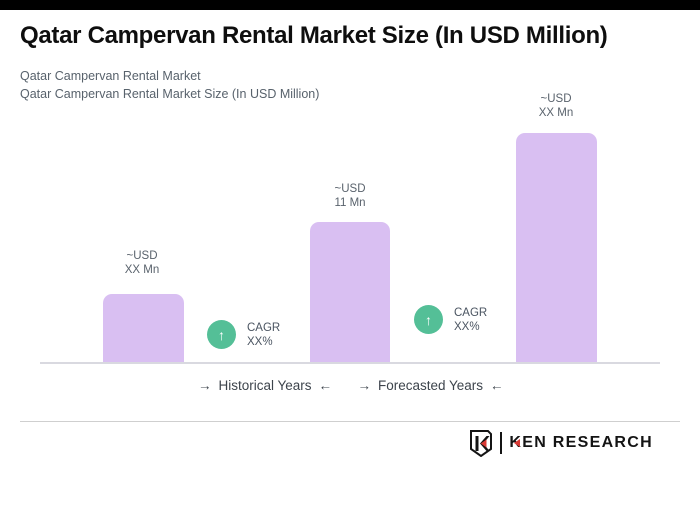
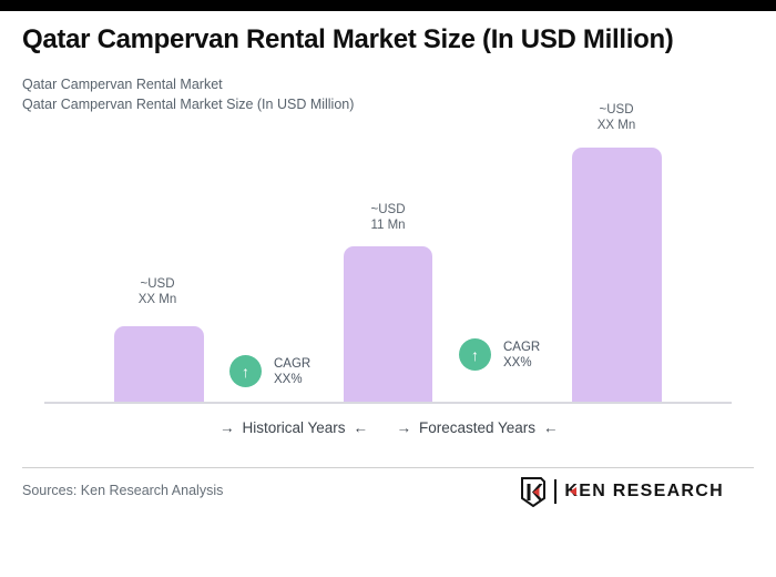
  Qatar Campervan Rental Market Size (In USD Million)
  Qatar Campervan Rental Market
  Qatar Campervan Rental Market Size (In USD Million)
  ~USD
  XX Mn
  ~USD
  11 Mn
  ~USD
  XX Mn
  ↑
  CAGR
  XX%
  ↑
  CAGR
  XX%
  → Historical Years ←
  → Forecasted Years ←
+ Sources: Ken Research Analysis
  K
  EN RESEARCH
